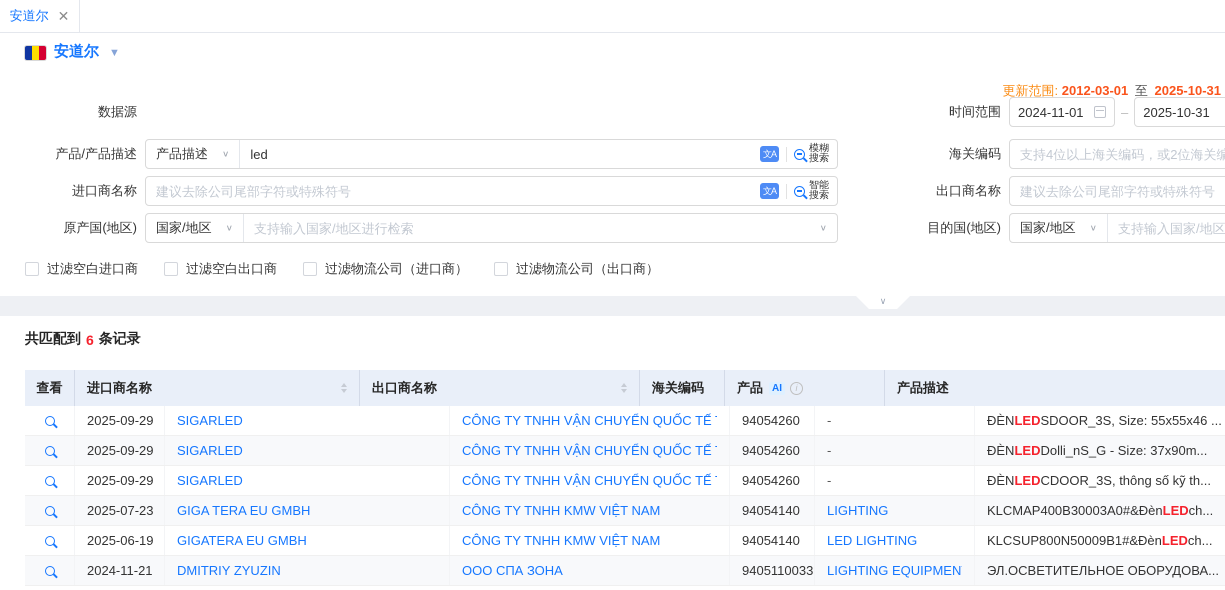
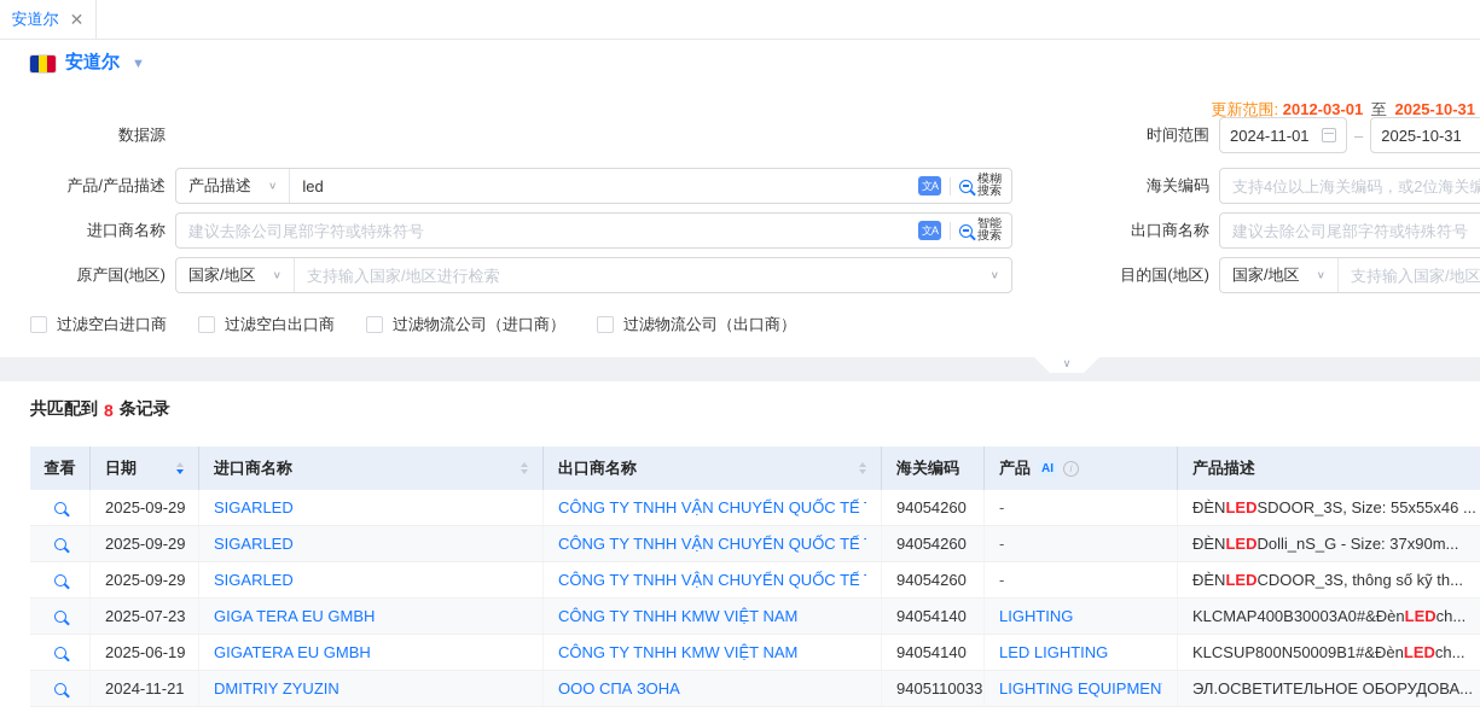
  安道尔
  ✕
  安道尔
  ▼
  更新范围: 2012-03-01 至 2025-10-31
  数据源
  时间范围
  2024-11-01
  –
  2025-10-31
  产品/产品描述
  产品描述
  ∨
  led
  模糊
  搜索
  海关编码
  支持4位以上海关编码，或2位海关编
  进口商名称
  建议去除公司尾部字符或特殊符号
  智能
  搜索
  出口商名称
  建议去除公司尾部字符或特殊符号
  原产国(地区)
  国家/地区
  ∨
  支持输入国家/地区进行检索
  ∨
  目的国(地区)
  国家/地区
  ∨
  过滤空白进口商
  过滤空白出口商
  过滤物流公司（进口商）
  过滤物流公司（出口商）
  ∨
  共匹配到
- 6
+ 8
  条记录
  查看
+ 日期
  进口商名称
  出口商名称
  海关编码
  产品
  AI
  产品描述
  2025-09-29
  SIGARLED
  CÔNG TY TNHH VẬN CHUYỂN QUỐC TẾ
  94054260
  -
  ĐÈN
  LED
  SDOOR_3S, Size: 55x55x46 ...
  2025-09-29
  SIGARLED
  CÔNG TY TNHH VẬN CHUYỂN QUỐC TẾ
  94054260
  -
  ĐÈN
  LED
  Dolli_nS_G - Size: 37x90m...
  2025-09-29
  SIGARLED
  CÔNG TY TNHH VẬN CHUYỂN QUỐC TẾ
  94054260
  -
  ĐÈN
  LED
  CDOOR_3S, thông số kỹ th...
  2025-07-23
  GIGA TERA EU GMBH
  CÔNG TY TNHH KMW VIỆT NAM
  94054140
  LIGHTING
  KLCMAP400B30003A0#&Đèn
  LED
  ch...
  2025-06-19
  GIGATERA EU GMBH
  CÔNG TY TNHH KMW VIỆT NAM
  94054140
  LED LIGHTING
  KLCSUP800N50009B1#&Đèn
  LED
  ch...
  2024-11-21
  DMITRIY ZYUZIN
  ООО СПА ЗОНА
  9405110033
  LIGHTING EQUIPMEN
  ЭЛ.ОСВЕТИТЕЛЬНОЕ ОБОРУДОВА...
